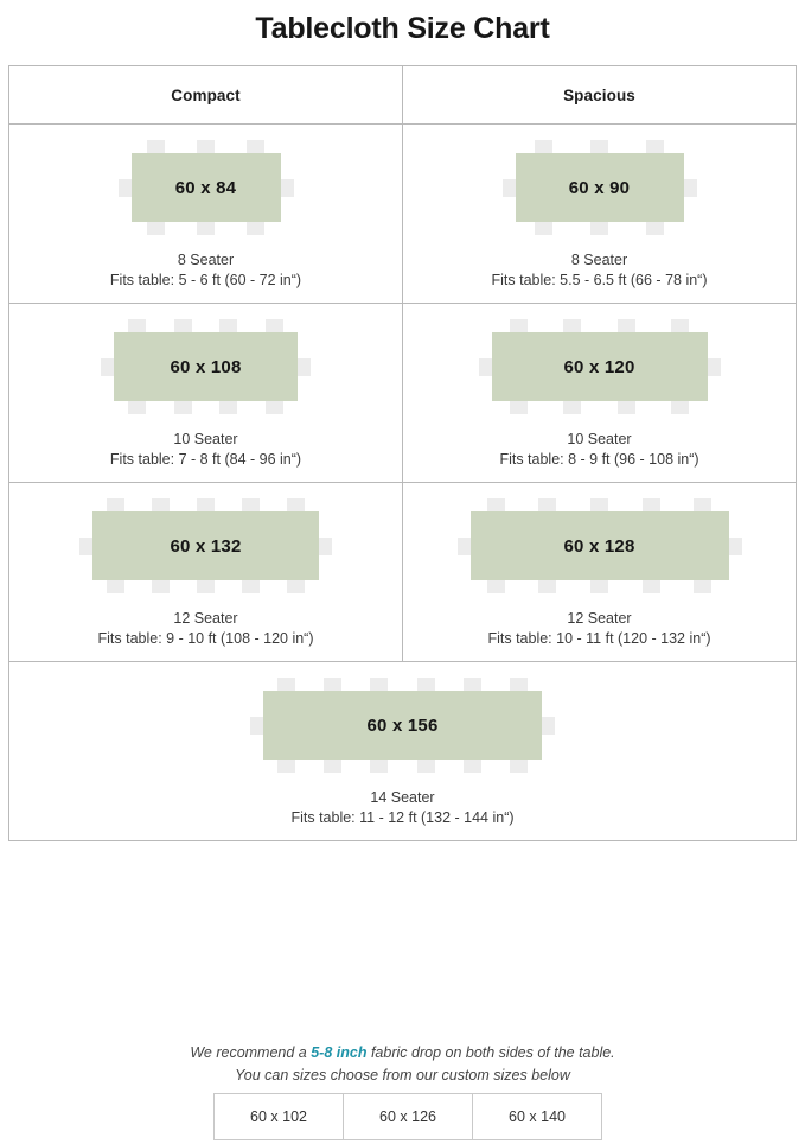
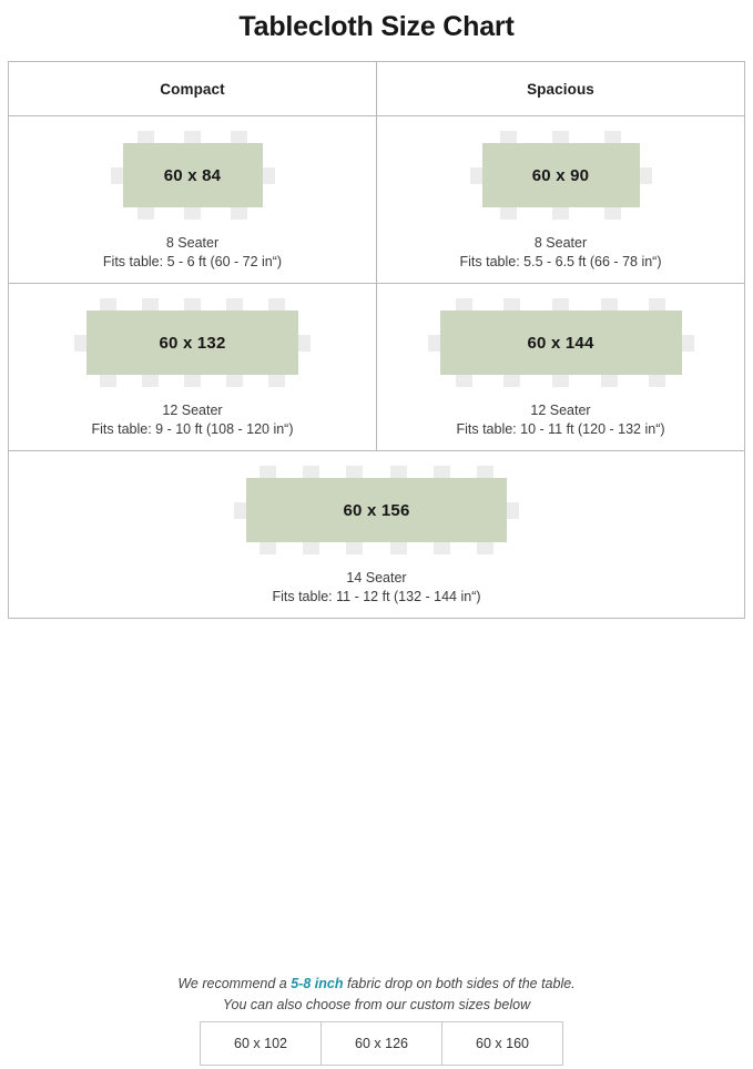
  Tablecloth Size Chart
  Compact	Spacious
  60 x 848 SeaterFits table: 5 - 6 ft (60 - 72 in“)	60 x 908 SeaterFits table: 5.5 - 6.5 ft (66 - 78 in“)
- 60 x 10810 SeaterFits table: 7 - 8 ft (84 - 96 in“)	60 x 12010 SeaterFits table: 8 - 9 ft (96 - 108 in“)
- 60 x 13212 SeaterFits table: 9 - 10 ft (108 - 120 in“)	60 x 12812 SeaterFits table: 10 - 11 ft (120 - 132 in“)
+ 60 x 13212 SeaterFits table: 9 - 10 ft (108 - 120 in“)	60 x 14412 SeaterFits table: 10 - 11 ft (120 - 132 in“)
  60 x 15614 SeaterFits table: 11 - 12 ft (132 - 144 in“)
  We recommend a 5-8 inch fabric drop on both sides of the table.
- You can sizes choose from our custom sizes below
+ You can also choose from our custom sizes below
- 60 x 102	60 x 126	60 x 140
+ 60 x 102	60 x 126	60 x 160
